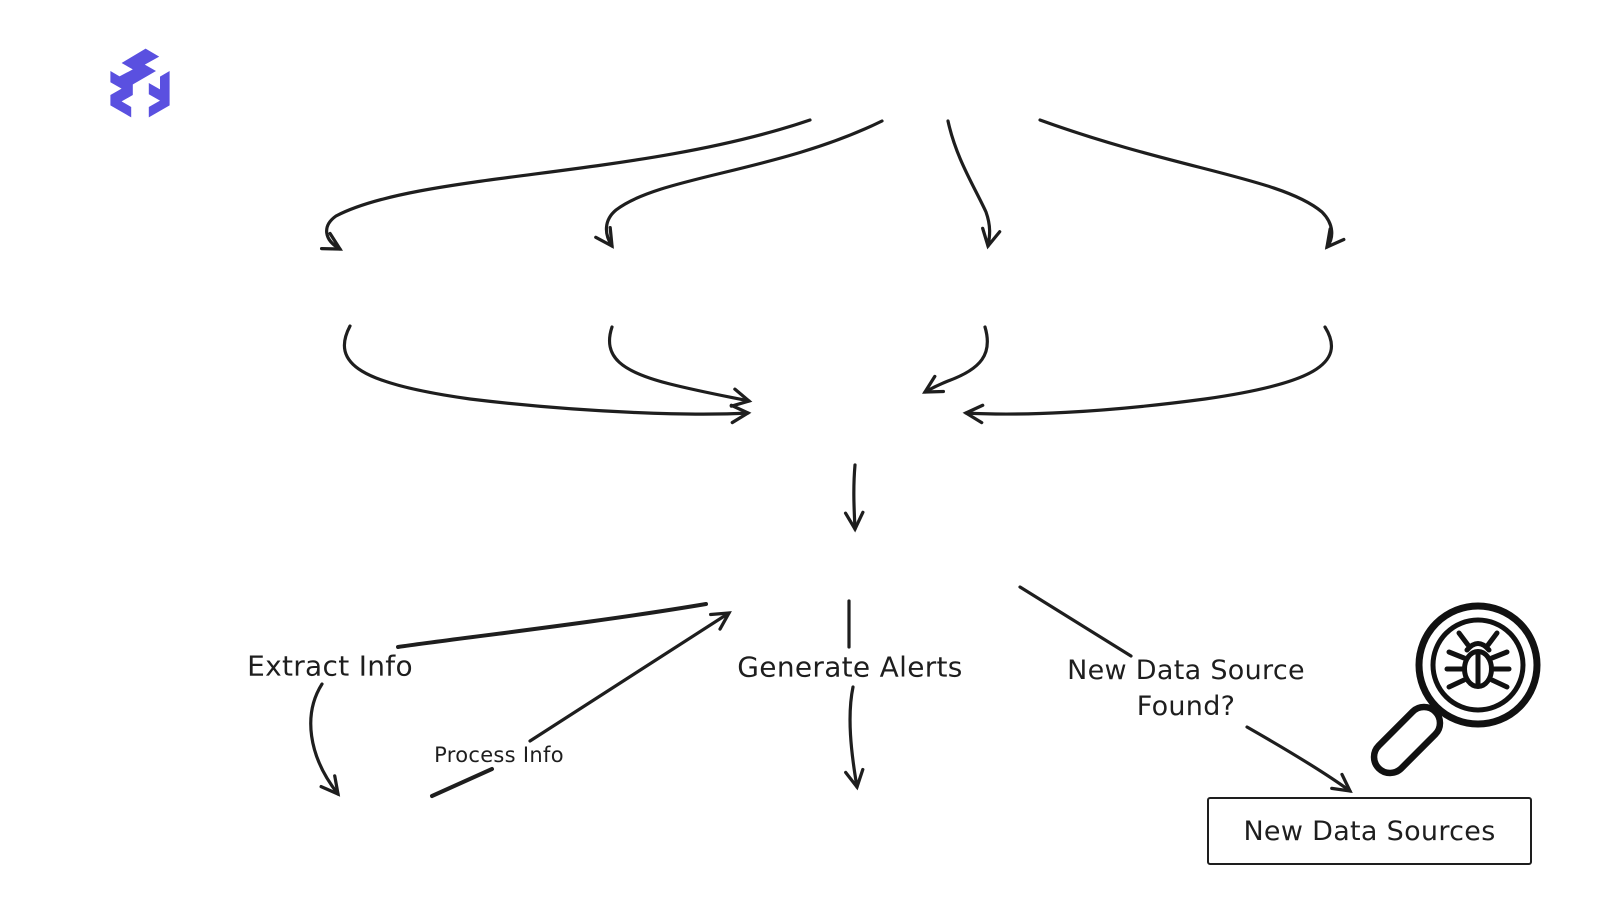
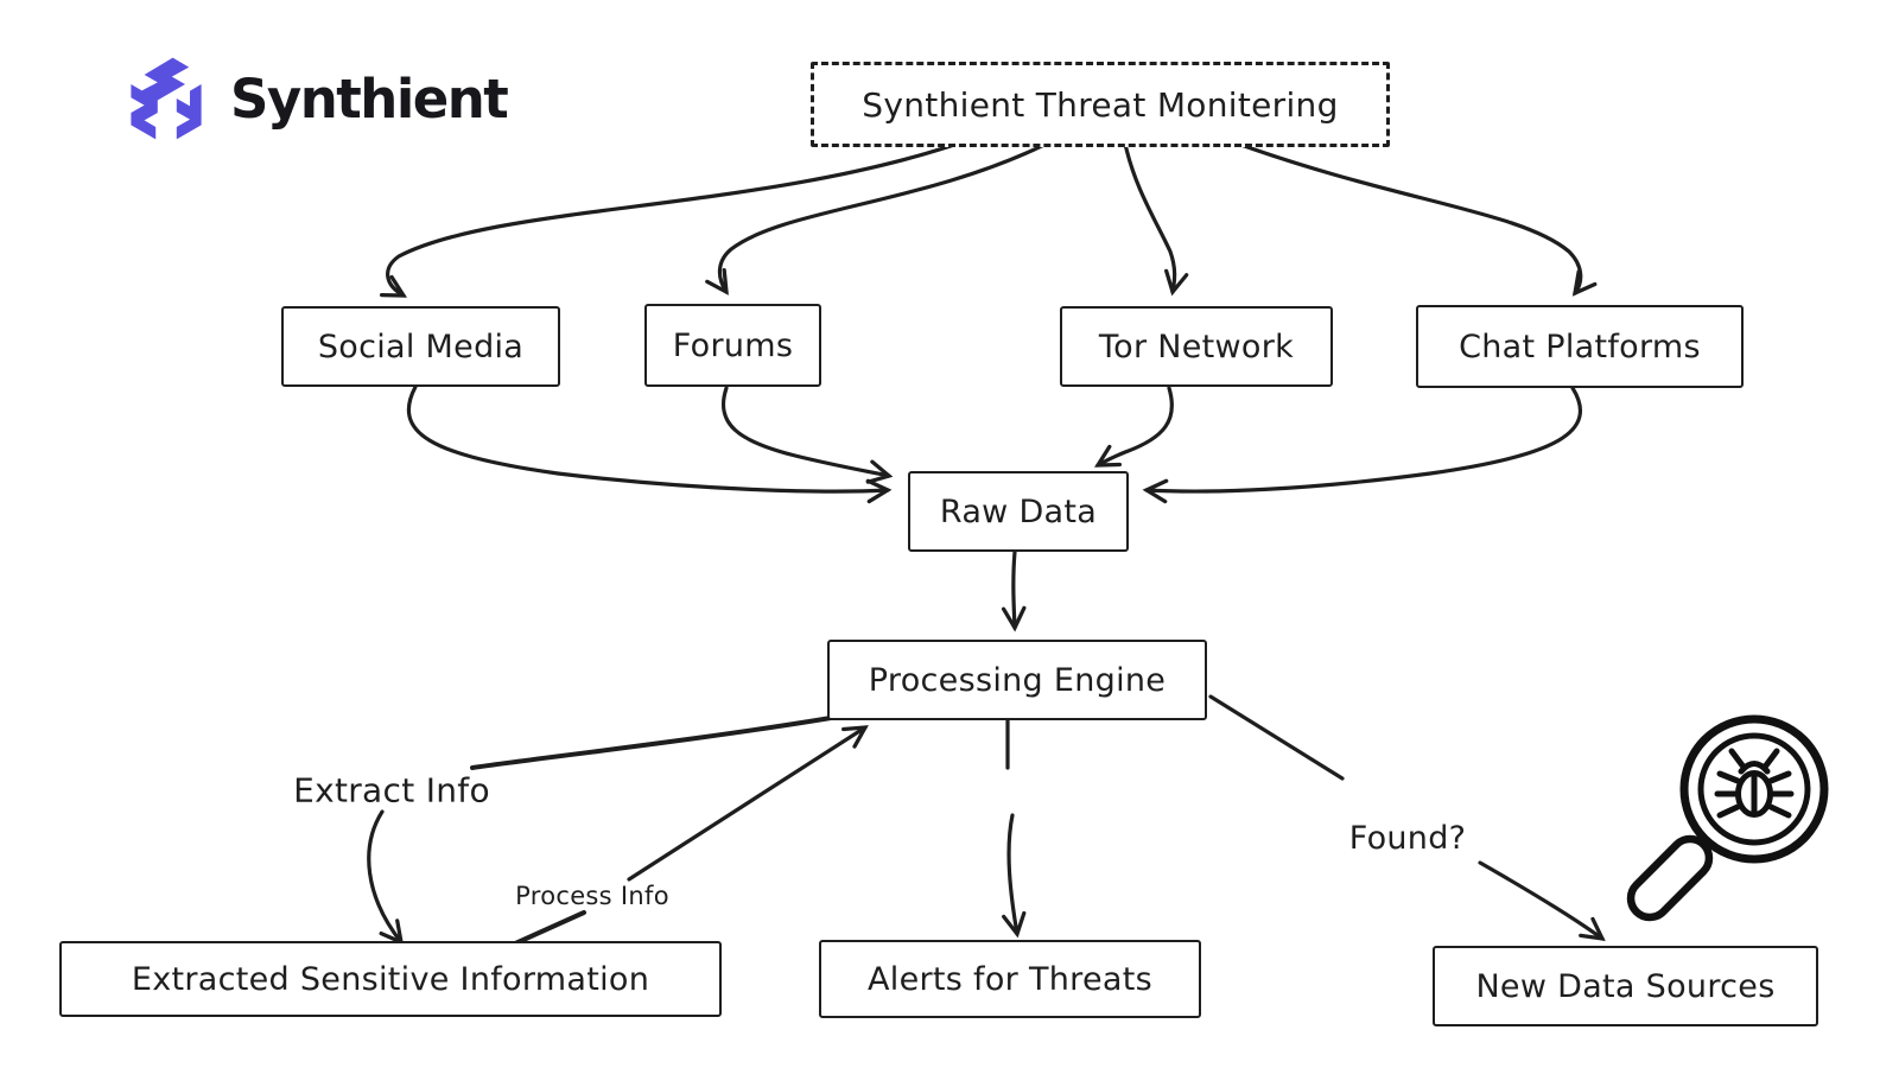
+ Synthient
+ Synthient Threat Monitering
+ Social Media
+ Forums
+ Tor Network
+ Chat Platforms
+ Raw Data
+ Processing Engine
+ Extracted Sensitive Information
+ Alerts for Threats
  New Data Sources
  Extract Info
  Process Info
- Generate Alerts
- New Data Source
  Found?
